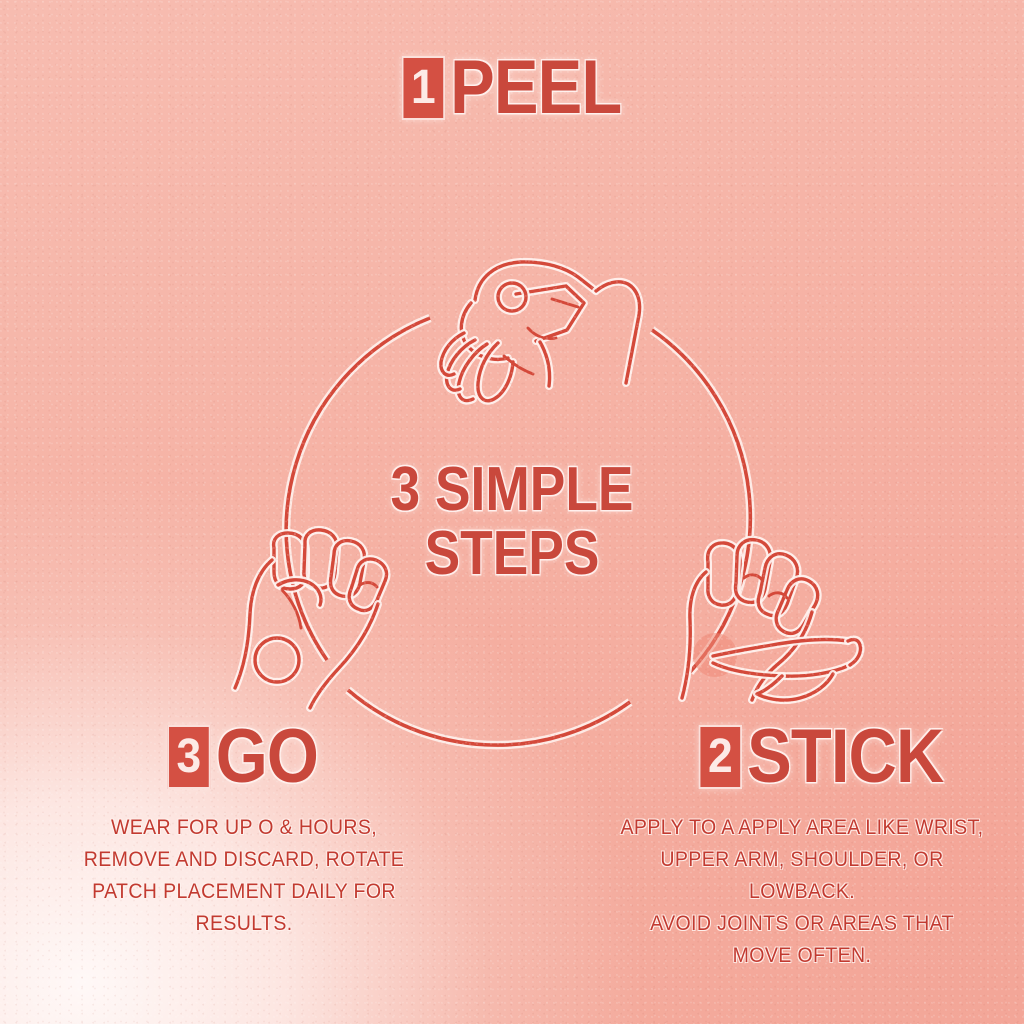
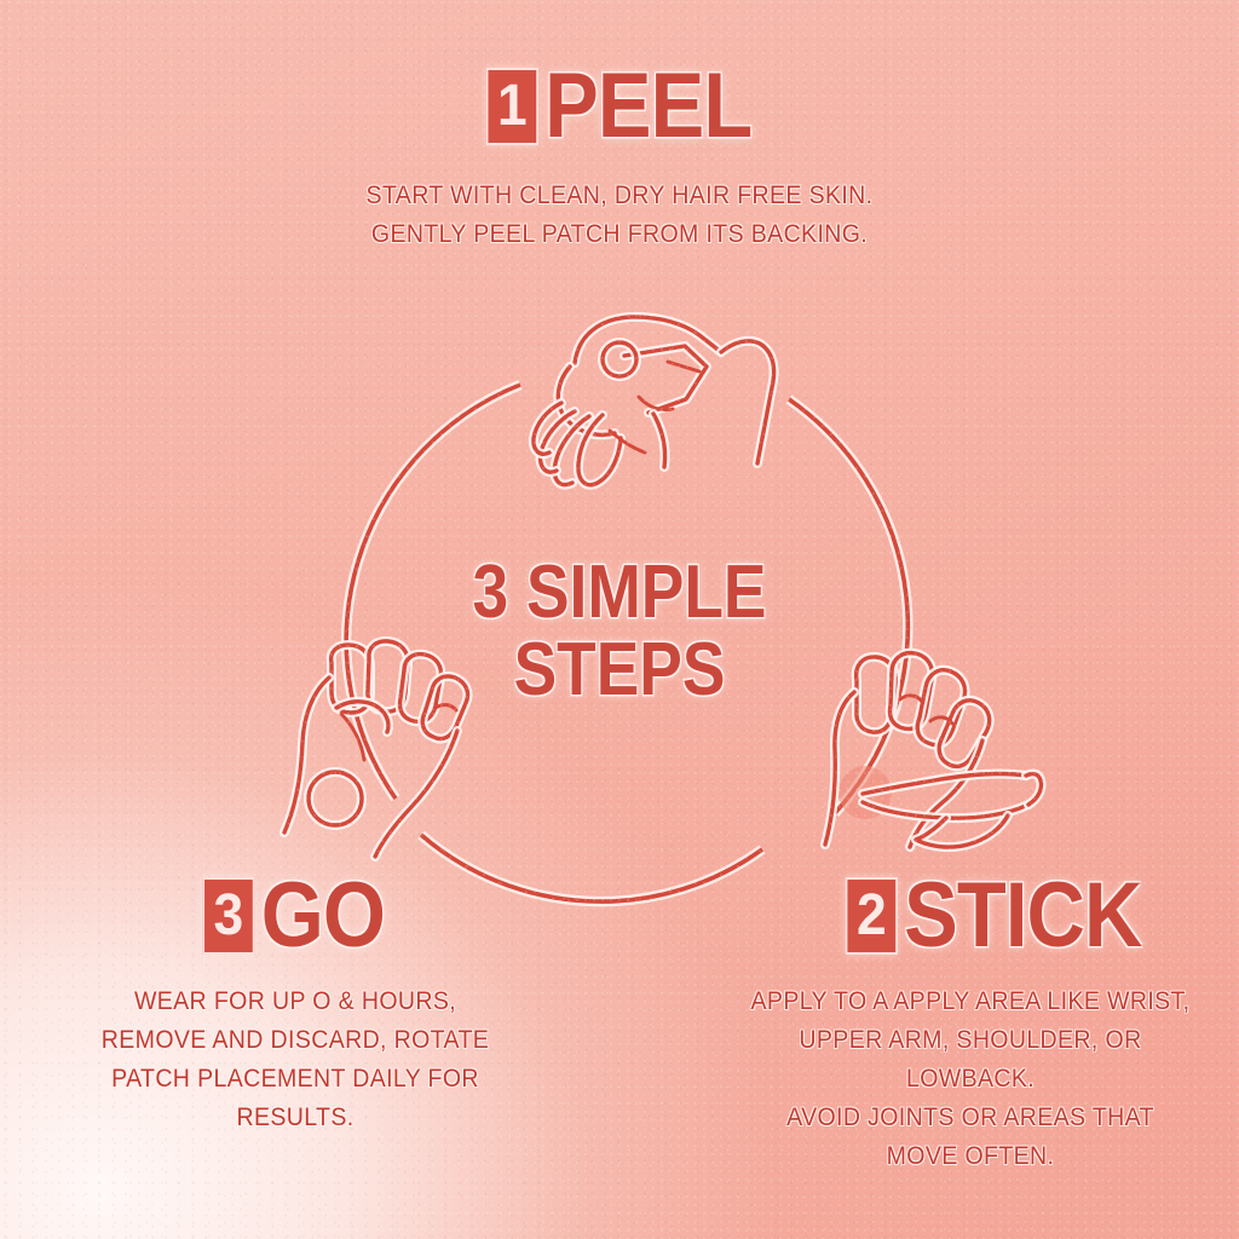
  1
  PEEL
+ START WITH CLEAN, DRY HAIR FREE SKIN.
+ GENTLY PEEL PATCH FROM ITS BACKING.
  3 SIMPLE
  STEPS
  2
  STICK
  APPLY TO A APPLY AREA LIKE WRIST,
  UPPER ARM, SHOULDER, OR LOWBACK.
  AVOID JOINTS OR AREAS THAT
  MOVE OFTEN.
  3
  GO
  WEAR FOR UP O & HOURS,
  REMOVE AND DISCARD, ROTATE
  PATCH PLACEMENT DAILY FOR RESULTS.
